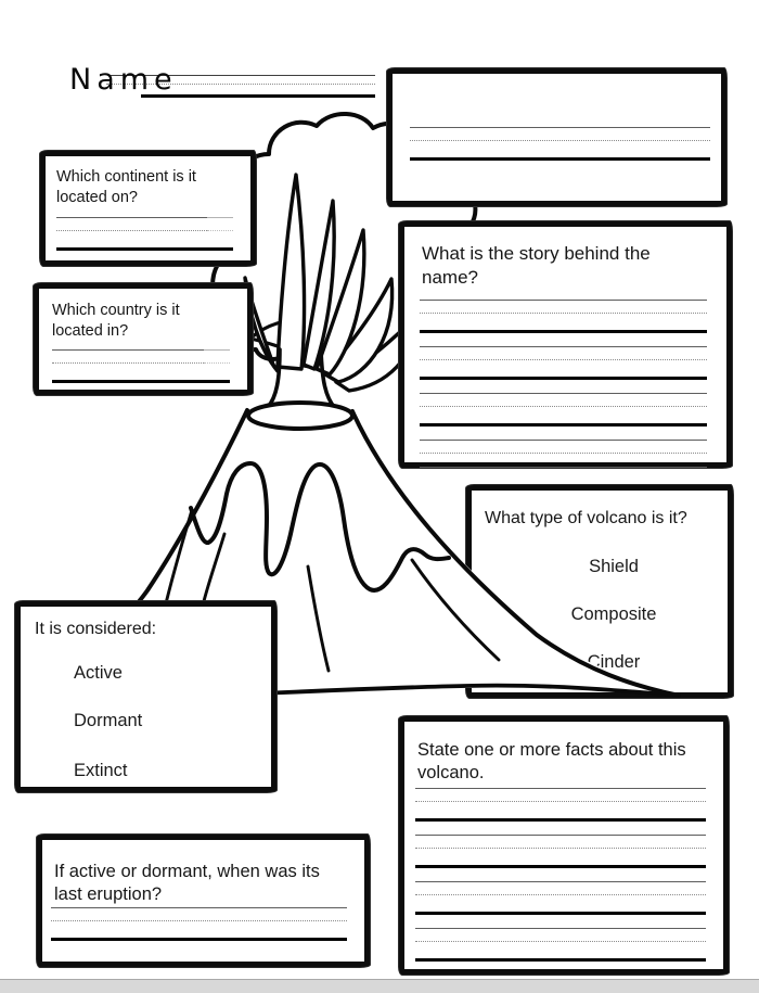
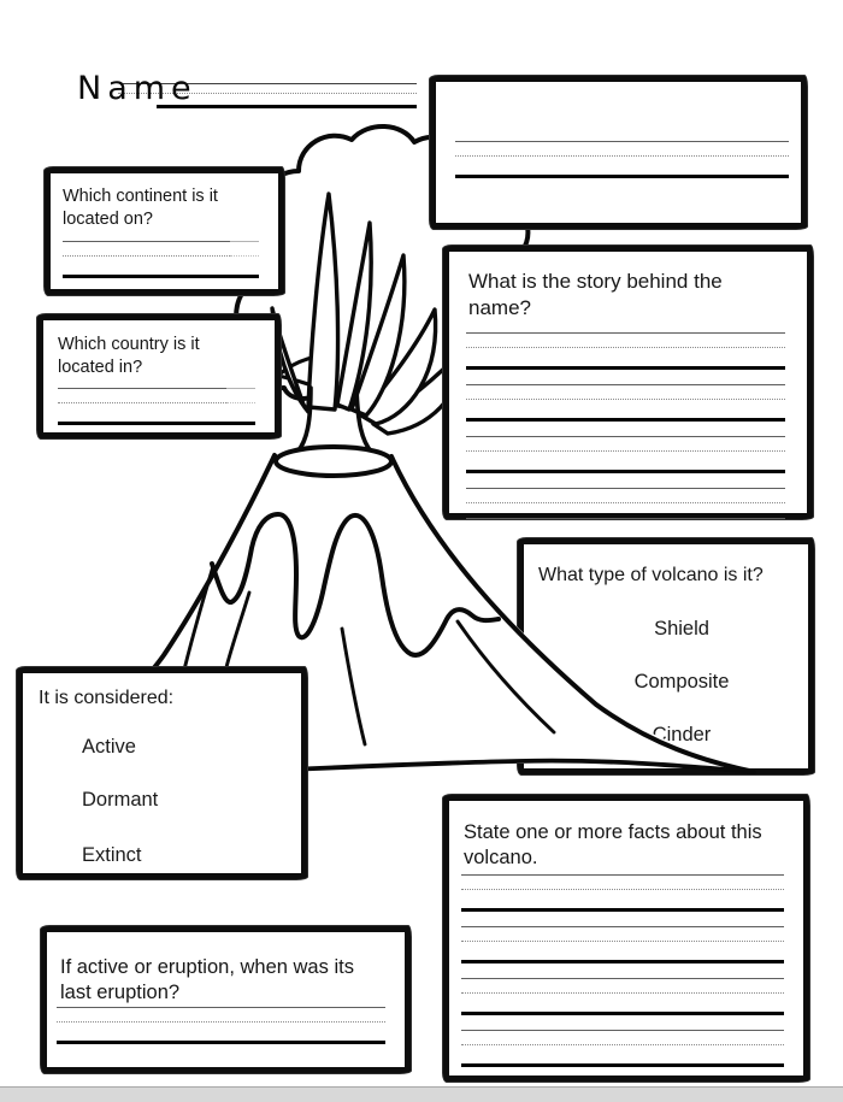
  Name
  What type of volcano is it?
  Shield
  Composite
  Cinder
  Which continent is it located on?
  Which country is it located in?
  What is the story behind the name?
  It is considered:
  Active
  Dormant
  Extinct
  State one or more facts about this volcano.
- If active or dormant, when was its last eruption?
+ If active or eruption, when was its last eruption?
